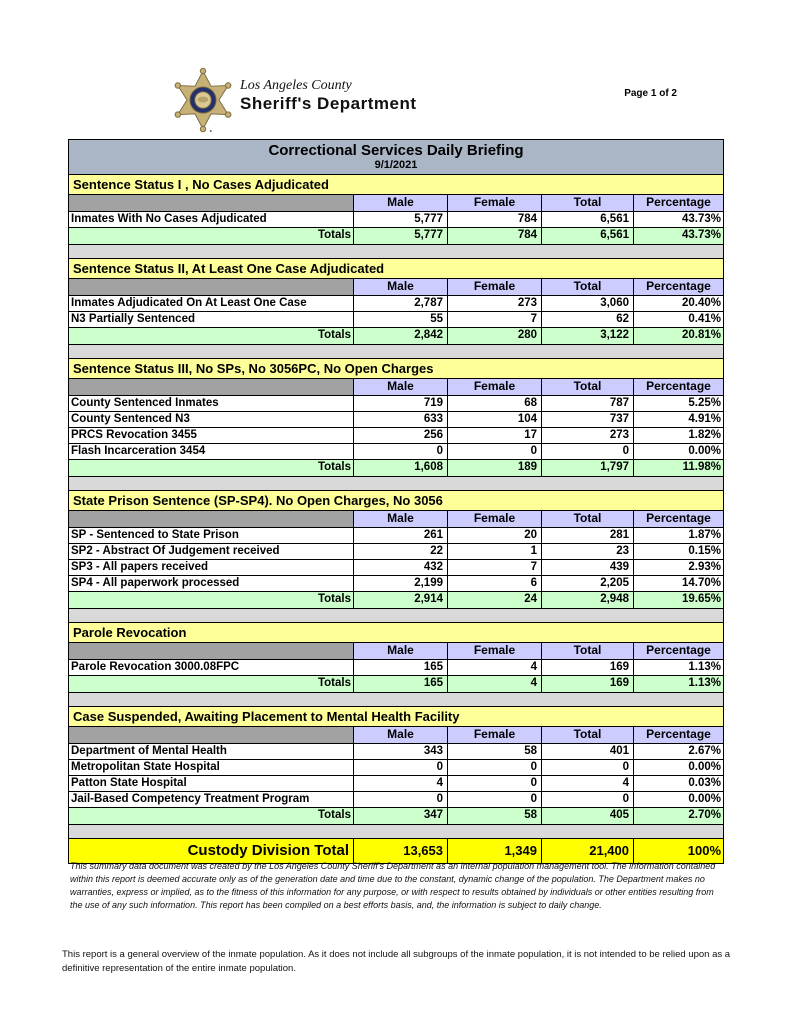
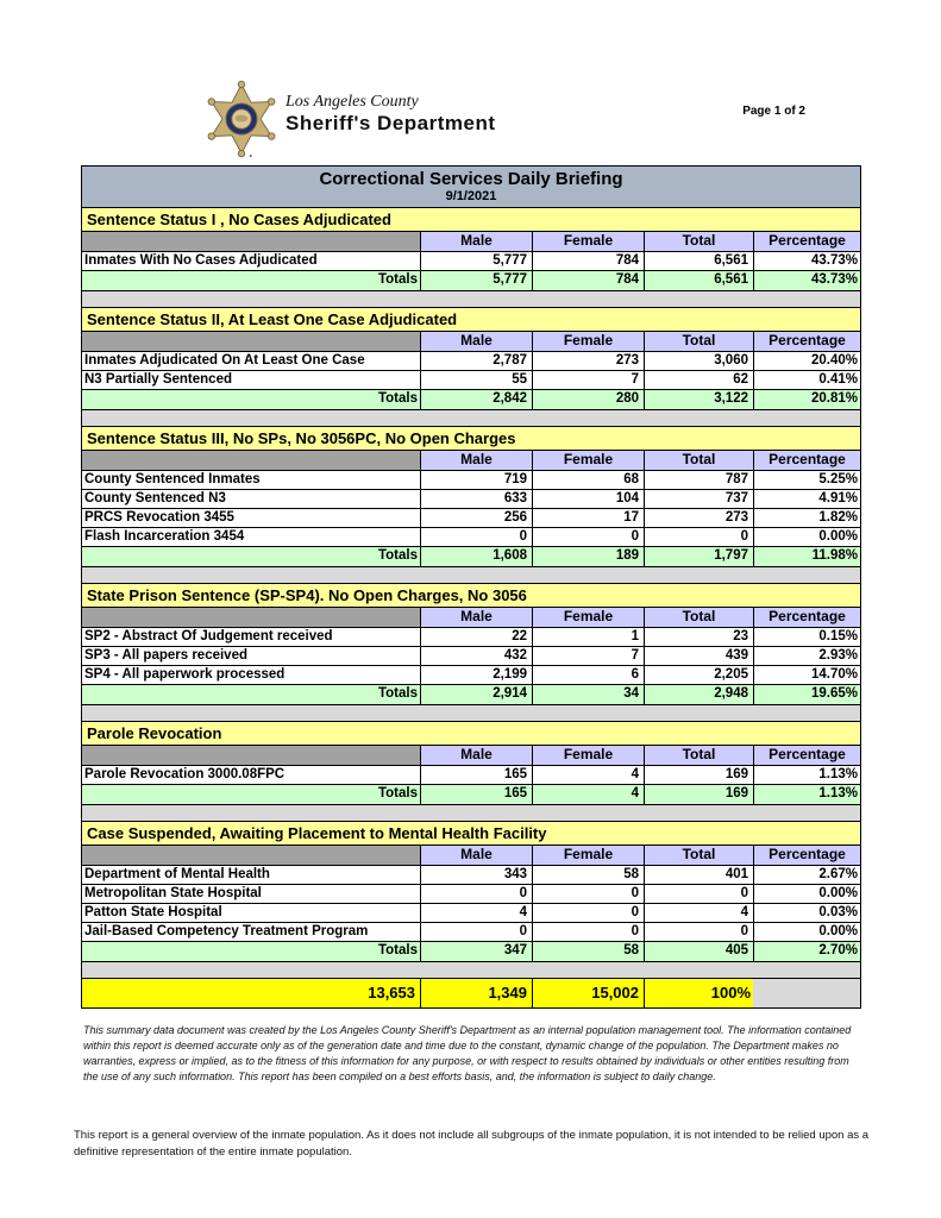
  Los Angeles County
  Sheriff's Department
  Page 1 of 2
  Correctional Services Daily Briefing
  9/1/2021
  Sentence Status I , No Cases Adjudicated
  Male
  Female
  Total
  Percentage
  Inmates With No Cases Adjudicated
  5,777
  784
  6,561
  43.73%
  Totals
  5,777
  784
  6,561
  43.73%
  Sentence Status II, At Least One Case Adjudicated
  Male
  Female
  Total
  Percentage
  Inmates Adjudicated On At Least One Case
  2,787
  273
  3,060
  20.40%
  N3 Partially Sentenced
  55
  7
  62
  0.41%
  Totals
  2,842
  280
  3,122
  20.81%
  Sentence Status III, No SPs, No 3056PC, No Open Charges
  Male
  Female
  Total
  Percentage
  County Sentenced Inmates
  719
  68
  787
  5.25%
  County Sentenced N3
  633
  104
  737
  4.91%
  PRCS Revocation 3455
  256
  17
  273
  1.82%
  Flash Incarceration 3454
  0
  0
  0
  0.00%
  Totals
  1,608
  189
  1,797
  11.98%
  State Prison Sentence (SP-SP4). No Open Charges, No 3056
  Male
  Female
  Total
  Percentage
- SP - Sentenced to State Prison
- 261
- 20
- 281
- 1.87%
  SP2 - Abstract Of Judgement received
  22
  1
  23
  0.15%
  SP3 - All papers received
  432
  7
  439
  2.93%
  SP4 - All paperwork processed
  2,199
  6
  2,205
  14.70%
  Totals
  2,914
- 24
+ 34
  2,948
  19.65%
  Parole Revocation
  Male
  Female
  Total
  Percentage
  Parole Revocation 3000.08FPC
  165
  4
  169
  1.13%
  Totals
  165
  4
  169
  1.13%
  Case Suspended, Awaiting Placement to Mental Health Facility
  Male
  Female
  Total
  Percentage
  Department of Mental Health
  343
  58
  401
  2.67%
  Metropolitan State Hospital
  0
  0
  0
  0.00%
  Patton State Hospital
  4
  0
  4
  0.03%
  Jail-Based Competency Treatment Program
  0
  0
  0
  0.00%
  Totals
  347
  58
  405
  2.70%
- Custody Division Total
  13,653
  1,349
- 21,400
+ 15,002
  100%
  This summary data document was created by the Los Angeles County Sheriff's Department as an internal population management tool. The information contained within this report is deemed accurate only as of the generation date and time due to the constant, dynamic change of the population. The Department makes no warranties, express or implied, as to the fitness of this information for any purpose, or with respect to results obtained by individuals or other entities resulting from the use of any such information. This report has been compiled on a best efforts basis, and, the information is subject to daily change.
  This report is a general overview of the inmate population. As it does not include all subgroups of the inmate population, it is not intended to be relied upon as a definitive representation of the entire inmate population.
